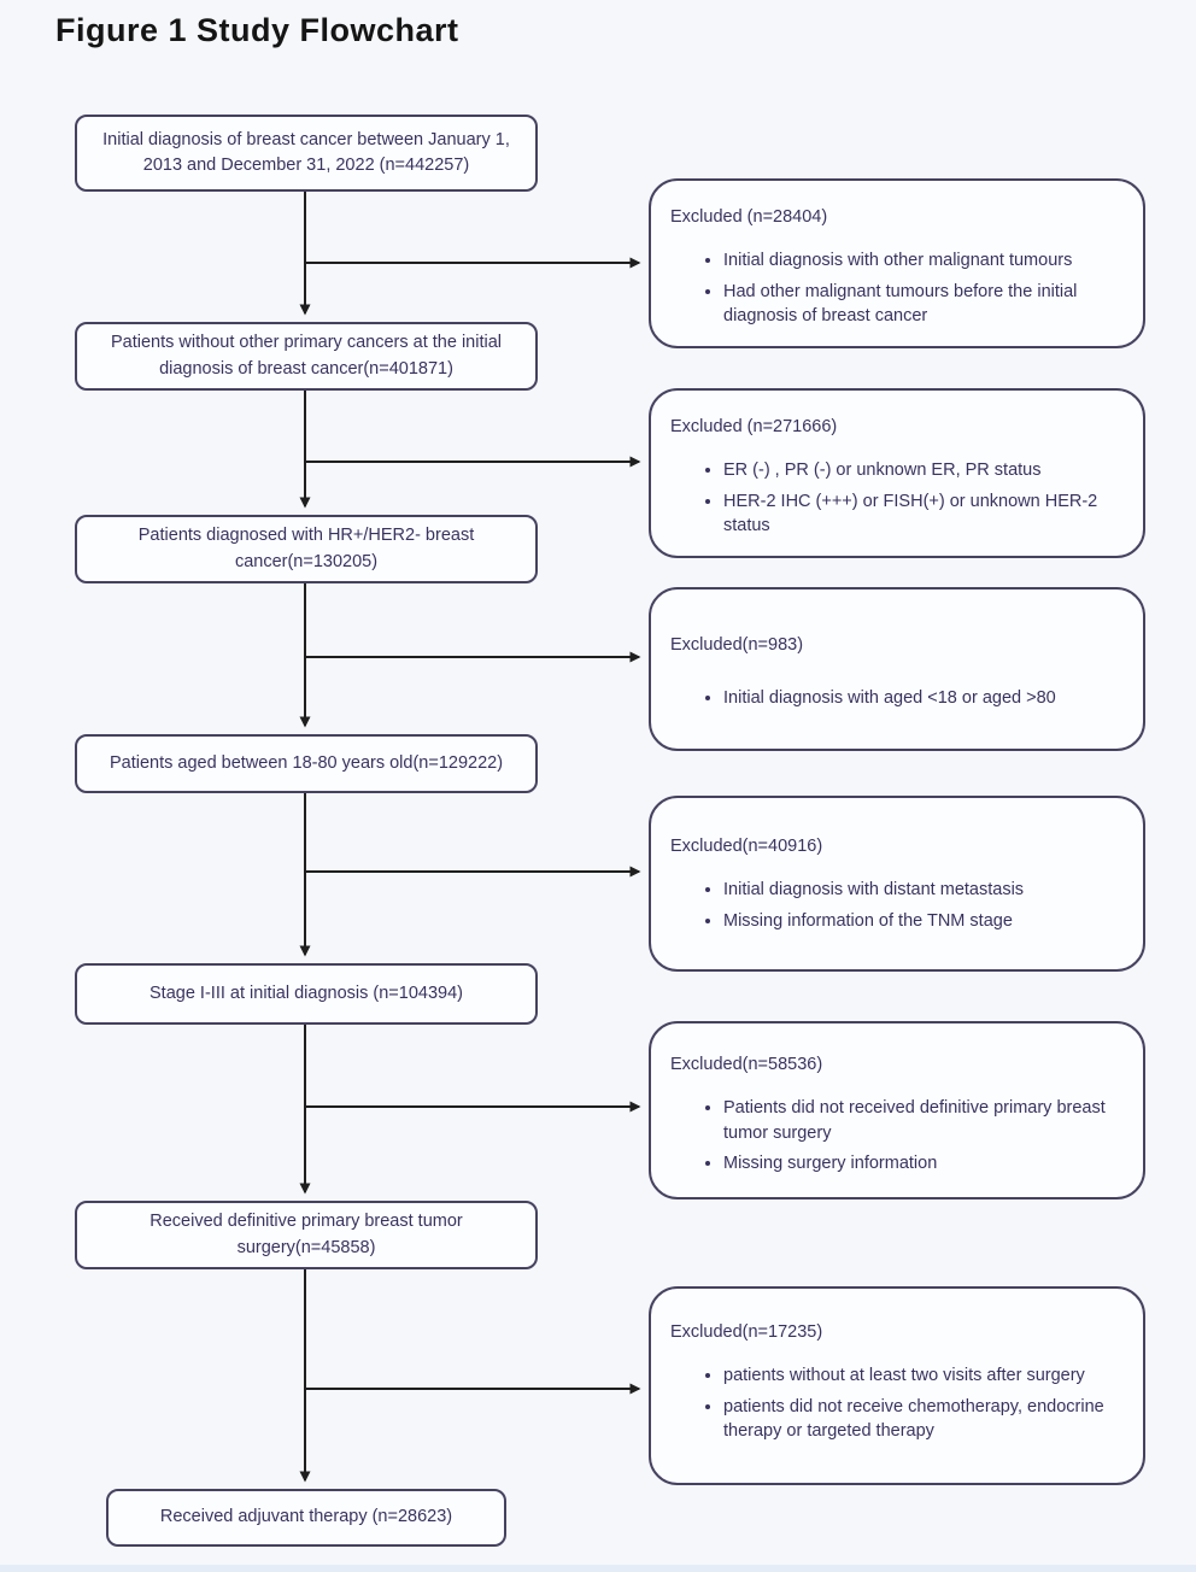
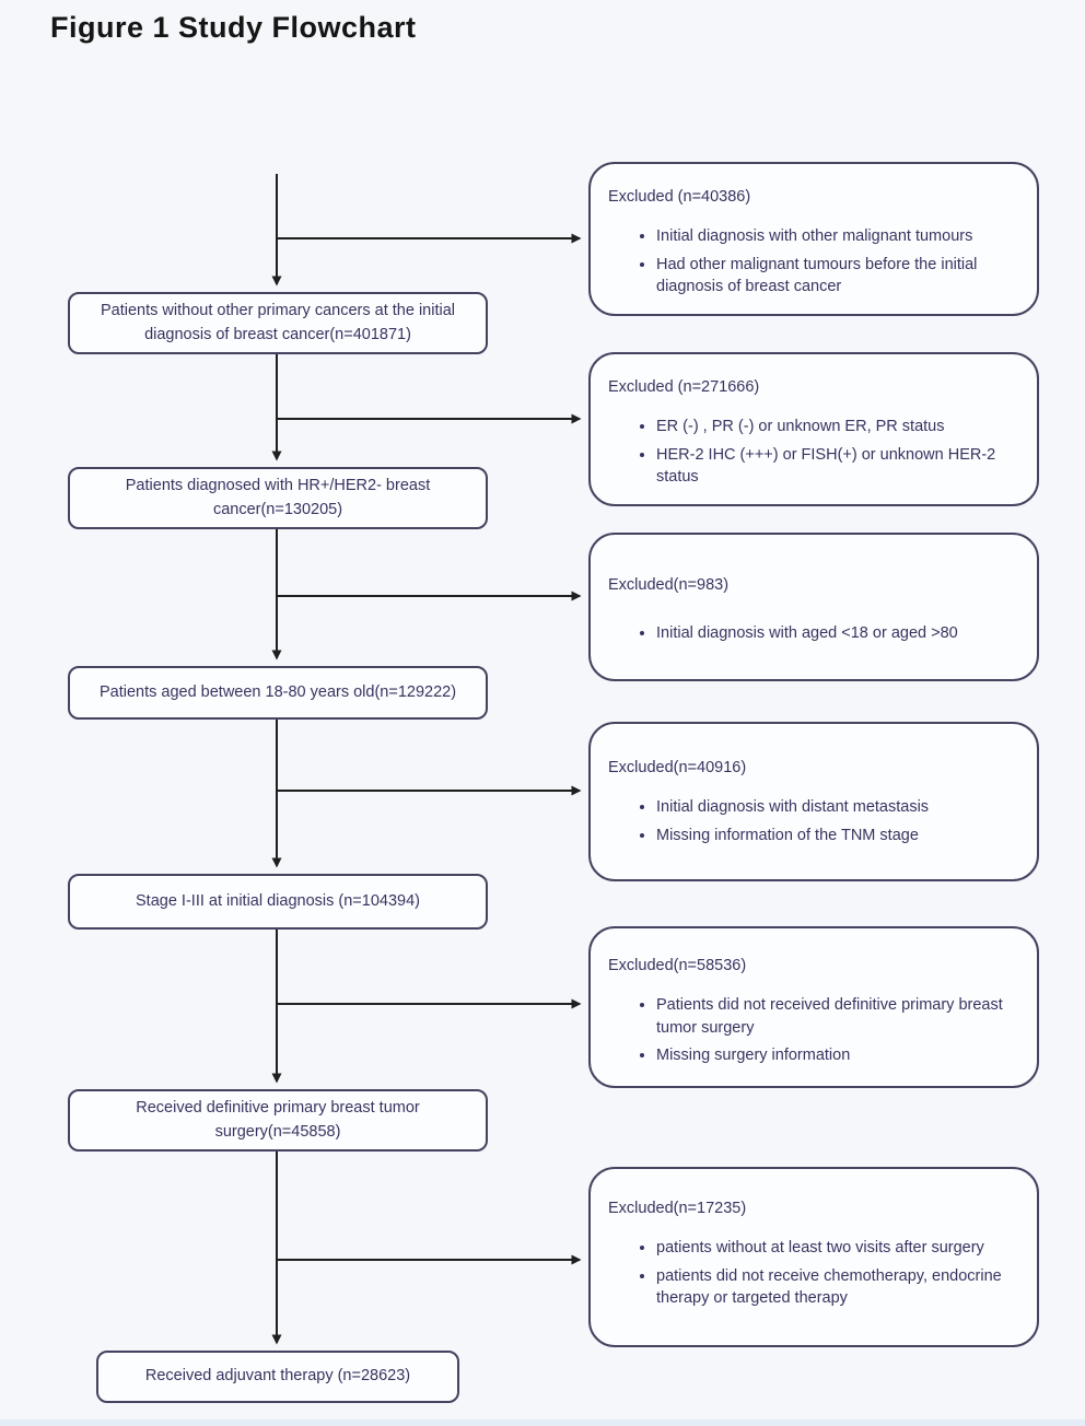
  Figure 1 Study Flowchart
- Initial diagnosis of breast cancer between January 1, 2013 and December 31, 2022 (n=442257)
  Patients without other primary cancers at the initial diagnosis of breast cancer(n=401871)
  Patients diagnosed with HR+/HER2- breast cancer(n=130205)
  Patients aged between 18-80 years old(n=129222)
  Stage I-III at initial diagnosis (n=104394)
  Received definitive primary breast tumor surgery(n=45858)
  Received adjuvant therapy (n=28623)
- Excluded (n=28404)
+ Excluded (n=40386)
  Initial diagnosis with other malignant tumours
  Had other malignant tumours before the initial diagnosis of breast cancer
  Excluded (n=271666)
  ER (-) , PR (-) or unknown ER, PR status
  HER-2 IHC (+++) or FISH(+) or unknown HER-2 status
  Excluded(n=983)
  Initial diagnosis with aged <18 or aged >80
  Excluded(n=40916)
  Initial diagnosis with distant metastasis
  Missing information of the TNM stage
  Excluded(n=58536)
  Patients did not received definitive primary breast tumor surgery
  Missing surgery information
  Excluded(n=17235)
  patients without at least two visits after surgery
  patients did not receive chemotherapy, endocrine therapy or targeted therapy
